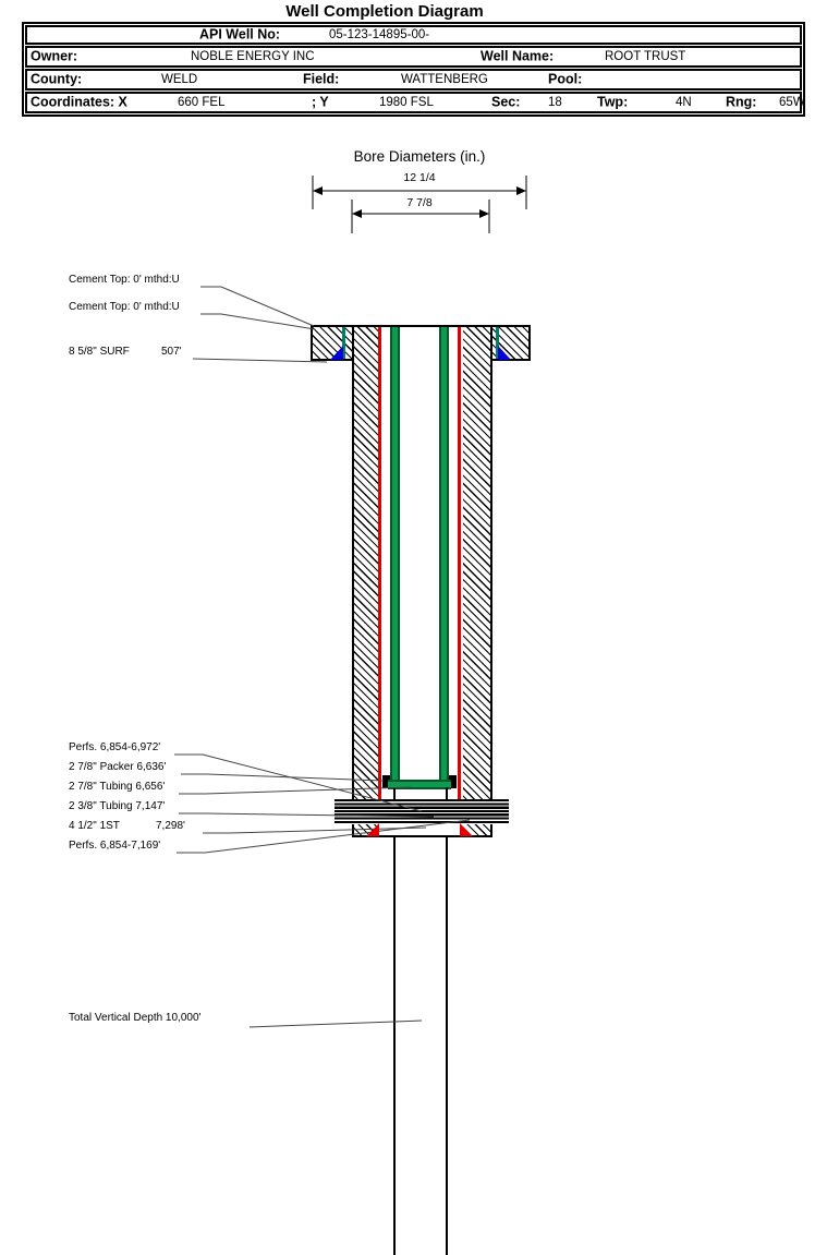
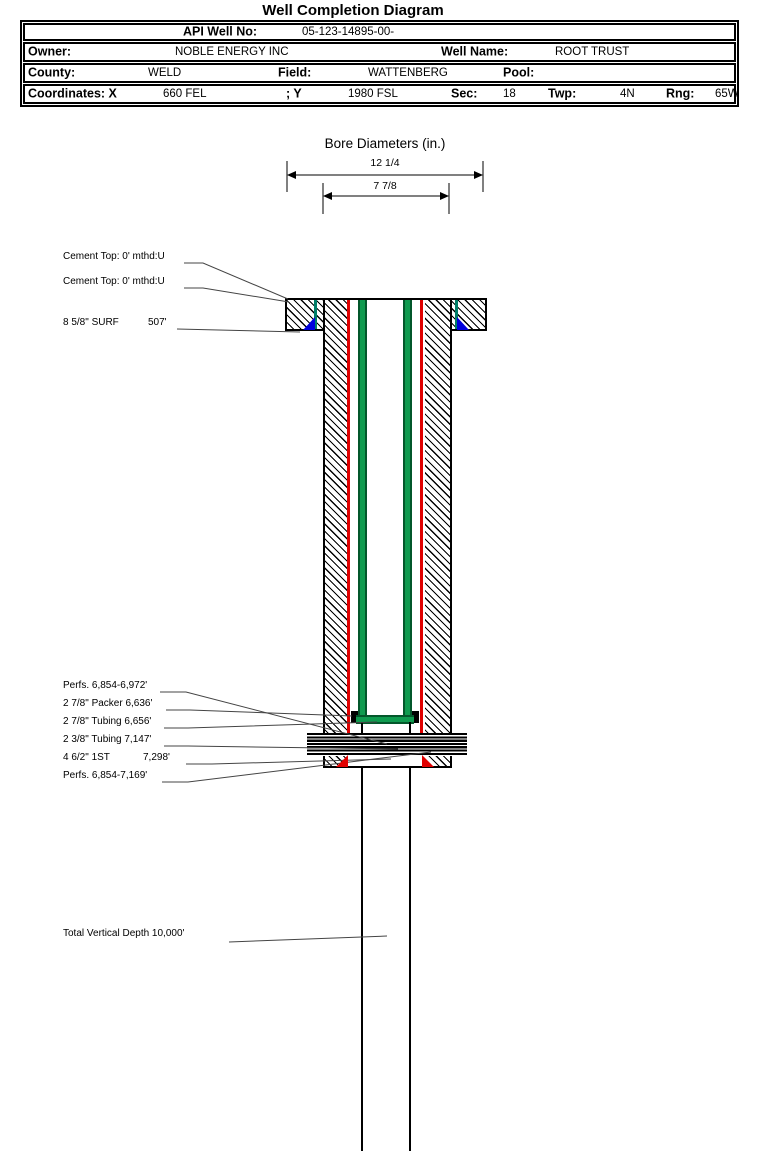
  Well Completion Diagram
  API Well No:
  05-123-14895-00-
  Owner:
  NOBLE ENERGY INC
  Well Name:
  ROOT TRUST
  County:
  WELD
  Field:
  WATTENBERG
  Pool:
  Coordinates: X
  660 FEL
  ; Y
  1980 FSL
  Sec:
  18
  Twp:
  4N
  Rng:
  65W
  Bore Diameters (in.)
  12 1/4
  7 7/8
  Cement Top: 0' mthd:U
  Cement Top: 0' mthd:U
  8 5/8" SURF
  507'
  Perfs. 6,854-6,972'
  2 7/8" Packer 6,636'
  2 7/8" Tubing 6,656'
  2 3/8" Tubing 7,147'
- 4 1/2" 1ST
+ 4 6/2" 1ST
  7,298'
  Perfs. 6,854-7,169'
  Total Vertical Depth 10,000'
